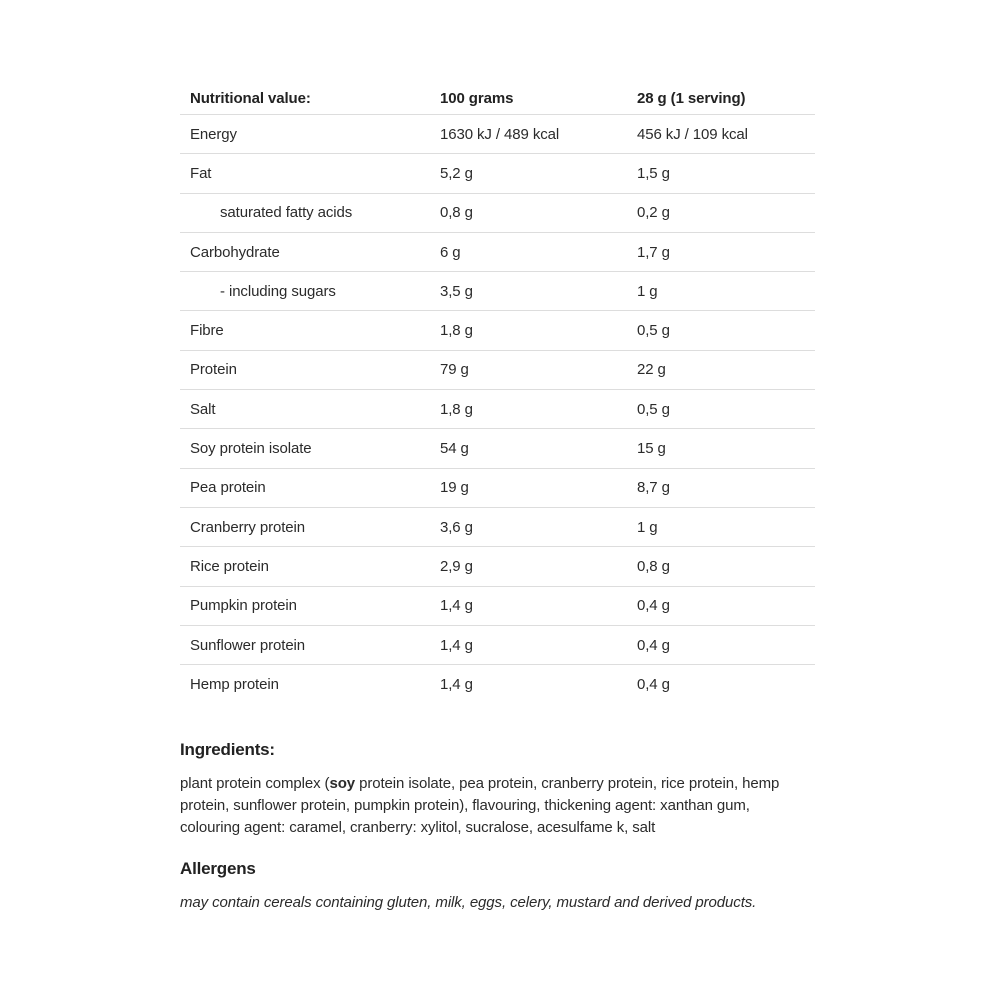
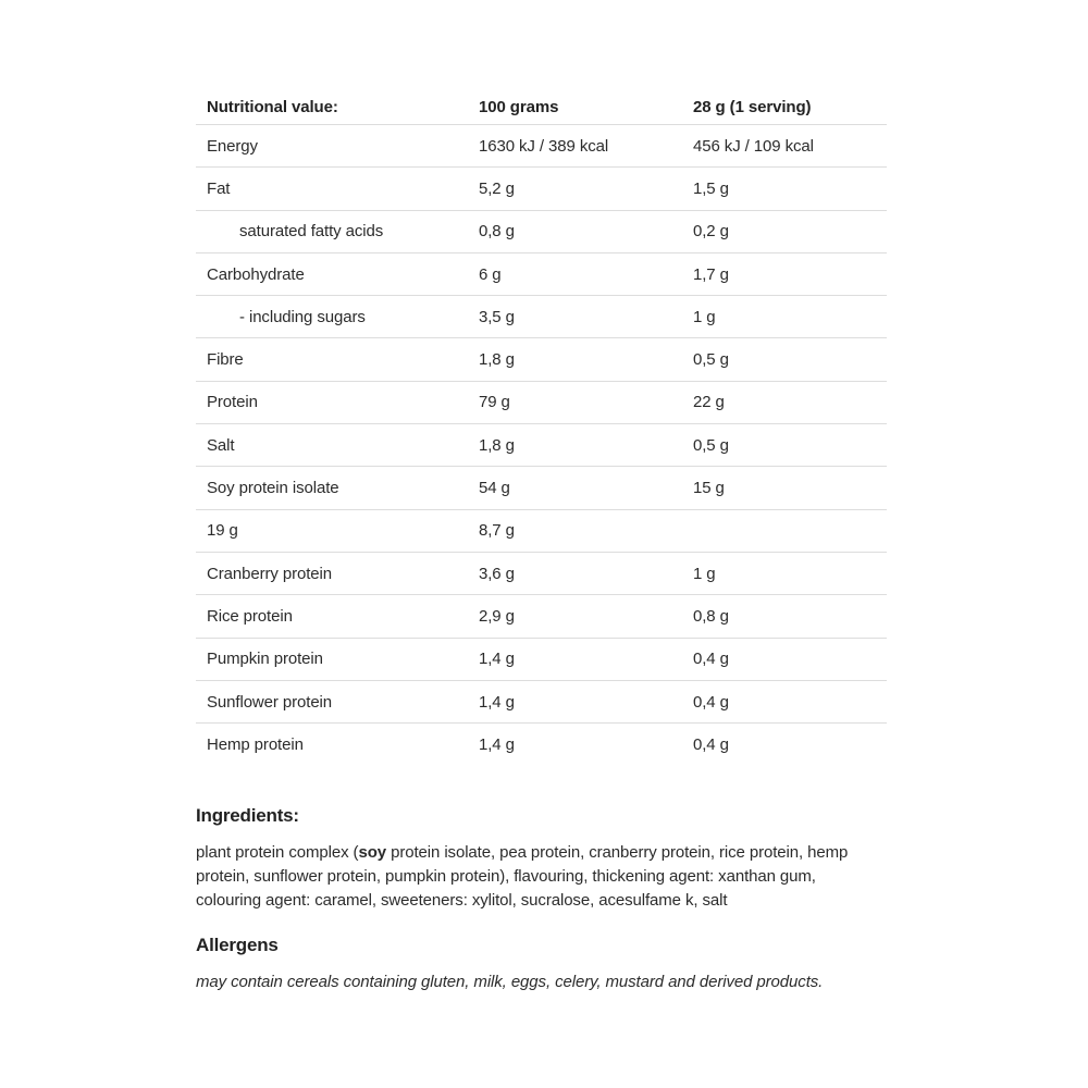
  Nutritional value:
  100 grams
  28 g (1 serving)
  Energy
- 1630 kJ / 489 kcal
+ 1630 kJ / 389 kcal
  456 kJ / 109 kcal
  Fat
  5,2 g
  1,5 g
  saturated fatty acids
  0,8 g
  0,2 g
  Carbohydrate
  6 g
  1,7 g
  - including sugars
  3,5 g
  1 g
  Fibre
  1,8 g
  0,5 g
  Protein
  79 g
  22 g
  Salt
  1,8 g
  0,5 g
  Soy protein isolate
  54 g
  15 g
- Pea protein
  19 g
  8,7 g
  Cranberry protein
  3,6 g
  1 g
  Rice protein
  2,9 g
  0,8 g
  Pumpkin protein
  1,4 g
  0,4 g
  Sunflower protein
  1,4 g
  0,4 g
  Hemp protein
  1,4 g
  0,4 g
  Ingredients:
- plant protein complex (soy protein isolate, pea protein, cranberry protein, rice protein, hemp protein, sunflower protein, pumpkin protein), flavouring, thickening agent: xanthan gum, colouring agent: caramel, cranberry: xylitol, sucralose, acesulfame k, salt
+ plant protein complex (soy protein isolate, pea protein, cranberry protein, rice protein, hemp protein, sunflower protein, pumpkin protein), flavouring, thickening agent: xanthan gum, colouring agent: caramel, sweeteners: xylitol, sucralose, acesulfame k, salt
  Allergens
  may contain cereals containing gluten, milk, eggs, celery, mustard and derived products.
